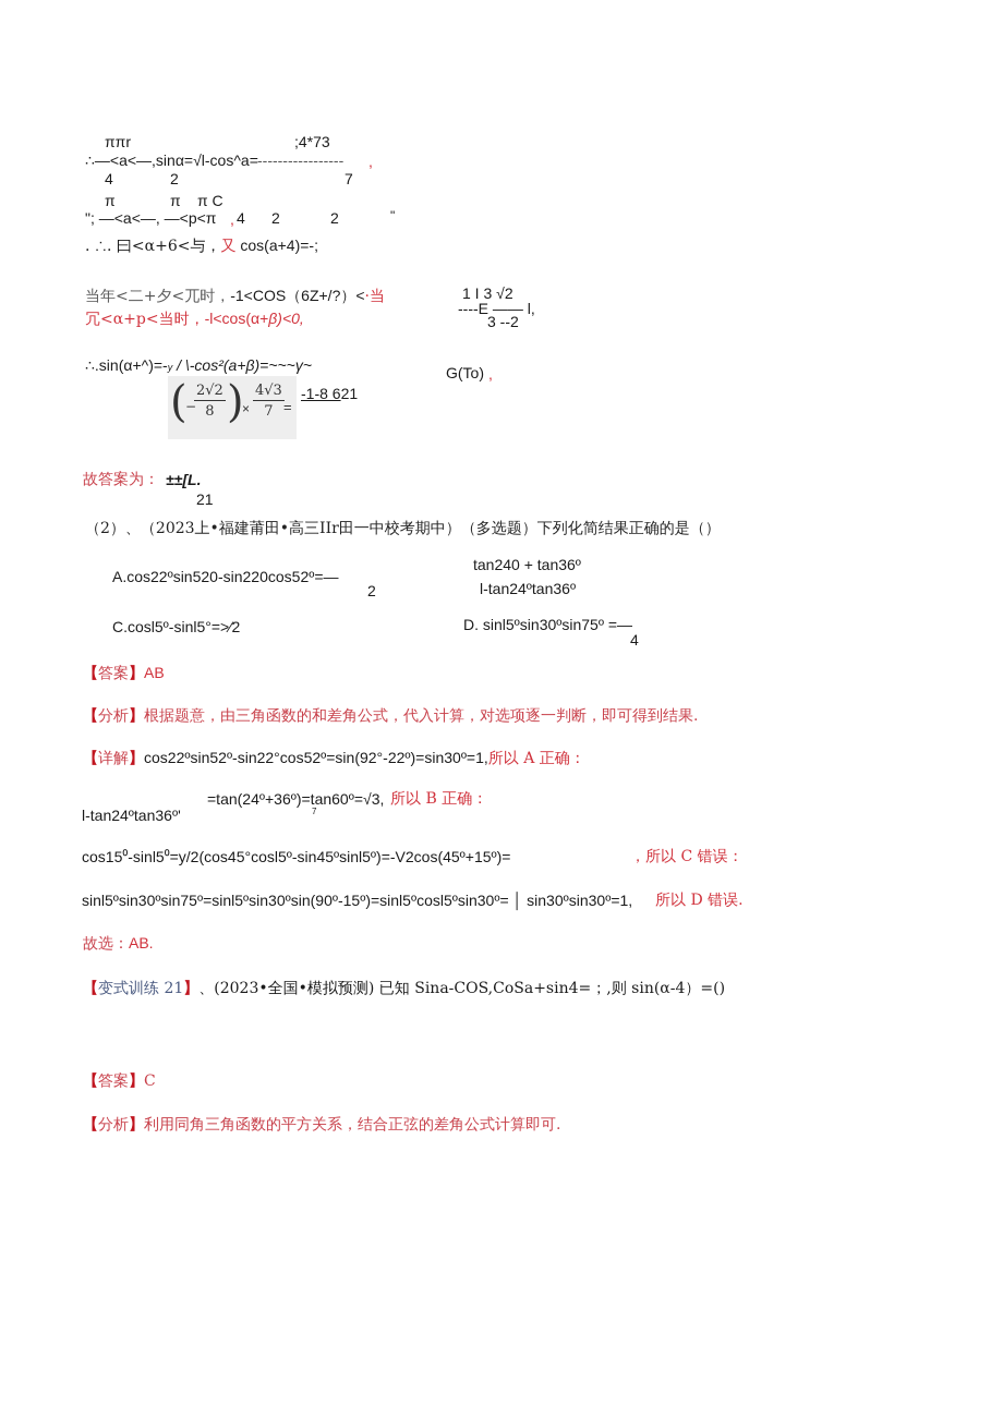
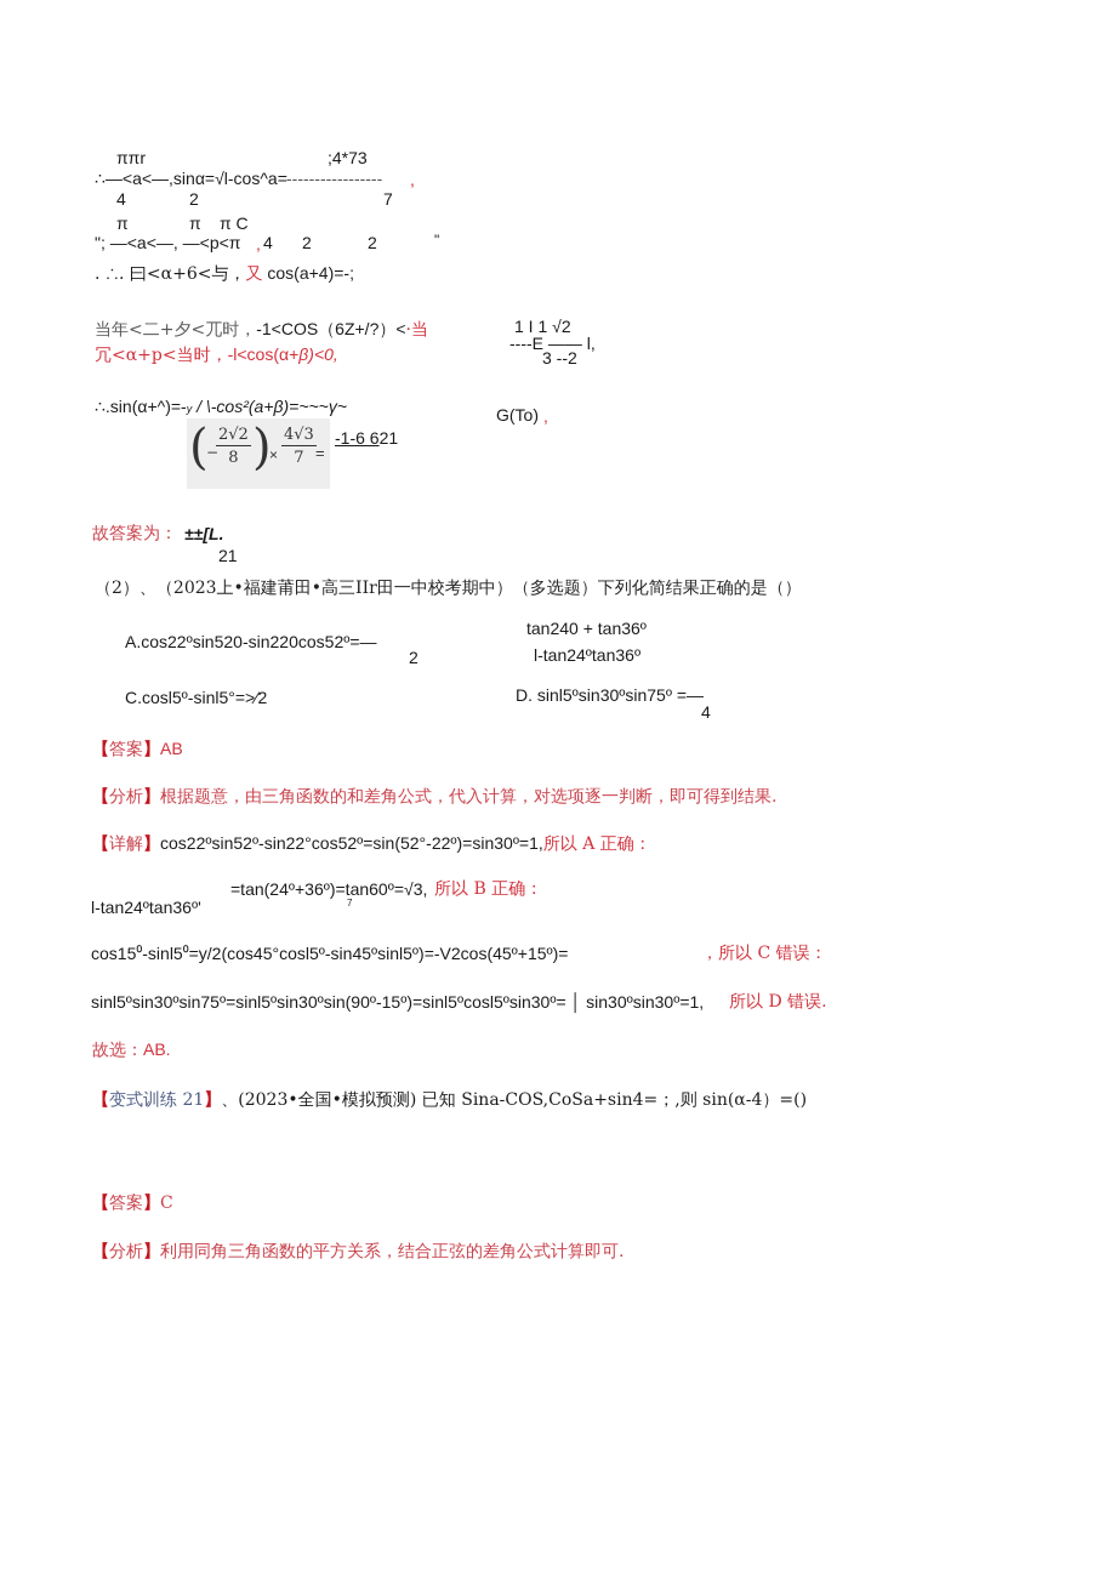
  ππr
  ;4*73
  ∴—<a<—,sinα=√l-cos^a=
  -----------------
  ,
  4
  2
  7
  π
  π
  π C
  "; —<a<—, —<p<π
  ,
  4
  2
  2
  "
  . ∴. 曰<α+6<与，又 cos(a+4)=-;
  当年<二+夕<兀时，-1<COS（6Z+/?）<·当
  冗<α+p<当时，-l<cos(α+β)<0,
- 1 I 3 √2
+ 1 I 1 √2
  ----E —— l,
  3 --2
  ∴.sin(α+^)=-y / \-cos²(a+β)=~~~γ~
  G(To)
  ,
  (
  −
  2√2
  8
  )
  ×
  4√3
  7
  =
- -1-8 621
+ -1-6 621
  故答案为：
  ±±[L.
  21
  （2）、（2023上•福建莆田•高三IIr田一中校考期中）（多选题）下列化简结果正确的是（）
  A.cos22ºsin520-sin220cos52º=—
  2
  tan240 + tan36º
  l-tan24ºtan36º
  C.cosl5º-sinl5°=>⁄2
  D. sinl5ºsin30ºsin75º =—
  4
  【答案】AB
  【分析】根据题意，由三角函数的和差角公式，代入计算，对选项逐一判断，即可得到结果.
- 【详解】cos22ºsin52º-sin22°cos52º=sin(92°-22º)=sin30º=1,所以 A 正确：
+ 【详解】cos22ºsin52º-sin22°cos52º=sin(52°-22º)=sin30º=1,所以 A 正确：
  =tan(24º+36º)=tan60º=√3,
  所以 B 正确：
  7
  l-tan24ºtan36º'
  cos15⁰-sinl5⁰=y/2(cos45°cosl5º-sin45ºsinl5º)=-V2cos(45º+15º)=
  ，所以 C 错误：
  sinl5ºsin30ºsin75º=sinl5ºsin30ºsin(90º-15º)=sinl5ºcosl5ºsin30º= │ sin30ºsin30º=1,
  所以 D 错误.
  故选：AB.
  【变式训练 21】、(2023•全国•模拟预测) 已知 Sina-COS,CoSa+sin4=；,则 sin(α-4）=()
  【答案】C
  【分析】利用同角三角函数的平方关系，结合正弦的差角公式计算即可.
